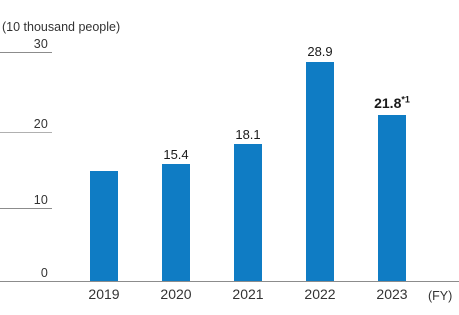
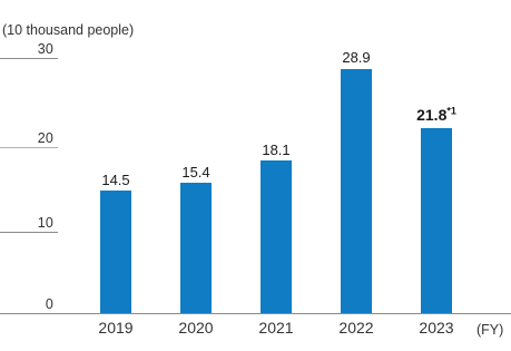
  (10 thousand people)
  30
  20
  10
  0
+ 14.5
  15.4
  18.1
  28.9
  21.8*1
  2019
  2020
  2021
  2022
  2023
  (FY)
